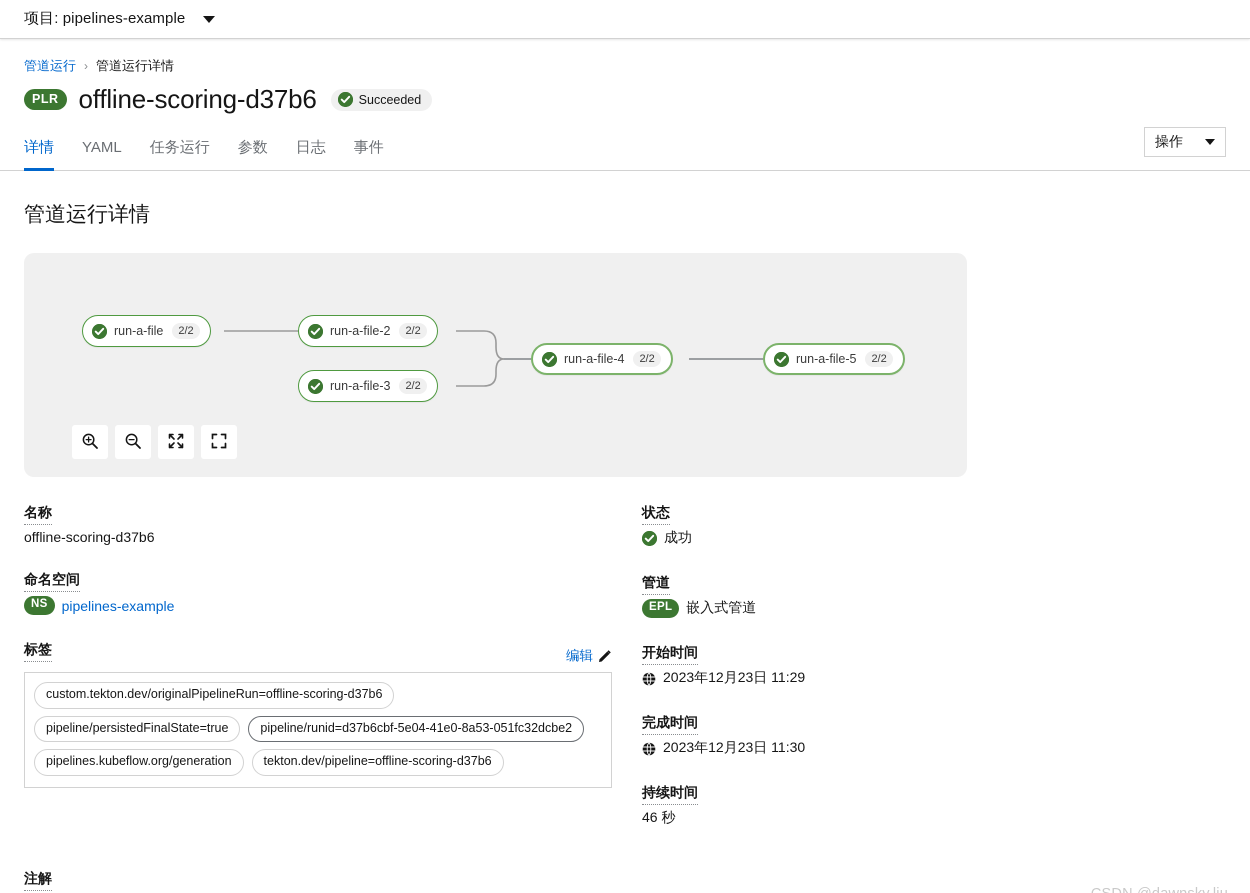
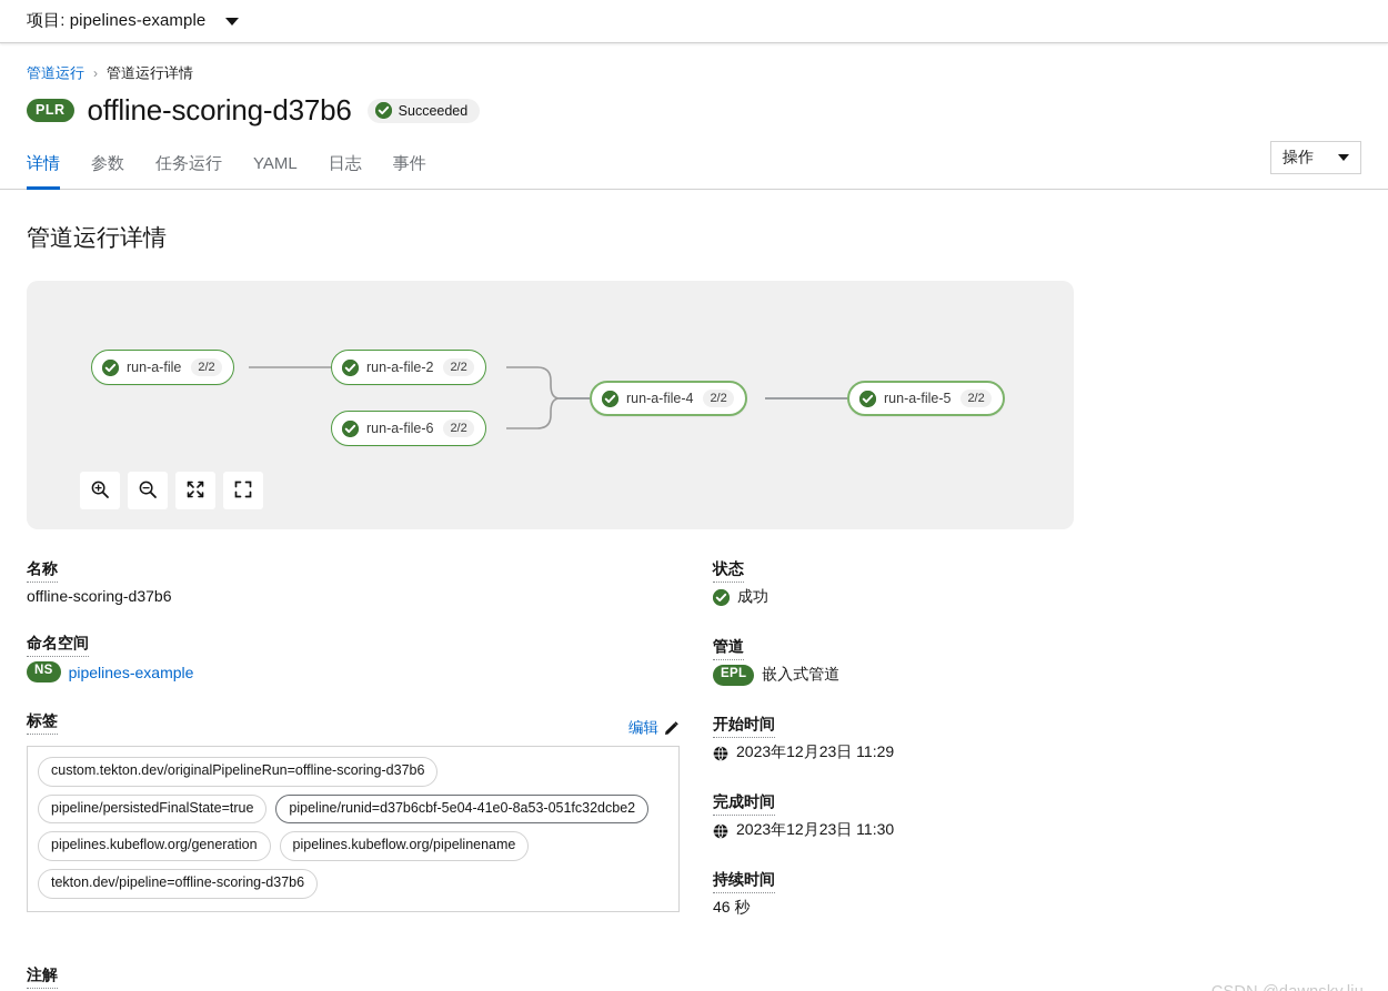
  项目: pipelines-example
  管道运行
  ›
  管道运行详情
  PLR
  offline-scoring-d37b6
  Succeeded
  操作
  详情
- YAML
+ 参数
  任务运行
- 参数
+ YAML
  日志
  事件
  管道运行详情
  run-a-file
  2/2
  run-a-file-2
  2/2
- run-a-file-3
+ run-a-file-6
  2/2
  run-a-file-4
  2/2
  run-a-file-5
  2/2
  名称
  offline-scoring-d37b6
  命名空间
  NS
  pipelines-example
  标签
  编辑
  custom.tekton.dev/originalPipelineRun=offline-scoring-d37b6
  pipeline/persistedFinalState=true
  pipeline/runid=d37b6cbf-5e04-41e0-8a53-051fc32dcbe2
  pipelines.kubeflow.org/generation
+ pipelines.kubeflow.org/pipelinename
  tekton.dev/pipeline=offline-scoring-d37b6
  状态
  成功
  管道
  EPL
  嵌入式管道
  开始时间
  2023年12月23日 11:29
  完成时间
  2023年12月23日 11:30
  持续时间
  46 秒
  注解
